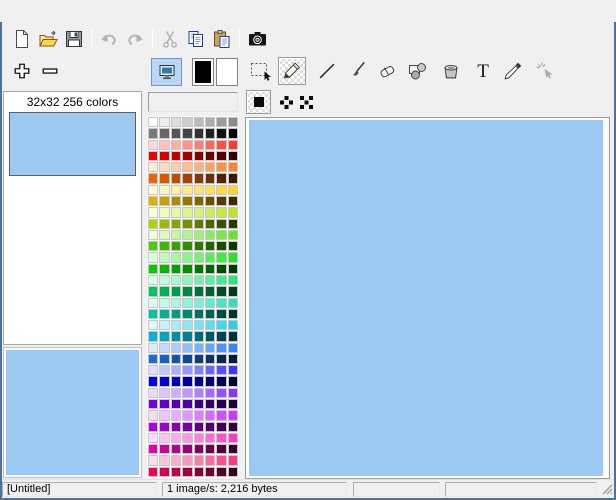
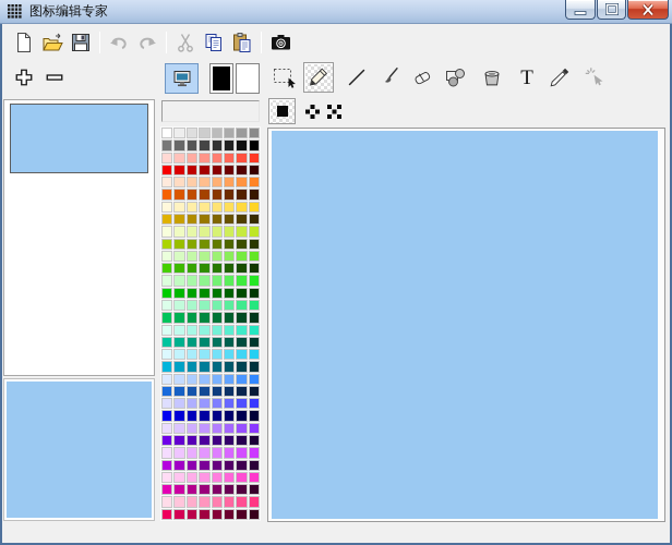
+ 图标编辑专家
  T
- 32x32 256 colors
- [Untitled]
- 1 image/s: 2,216 bytes
